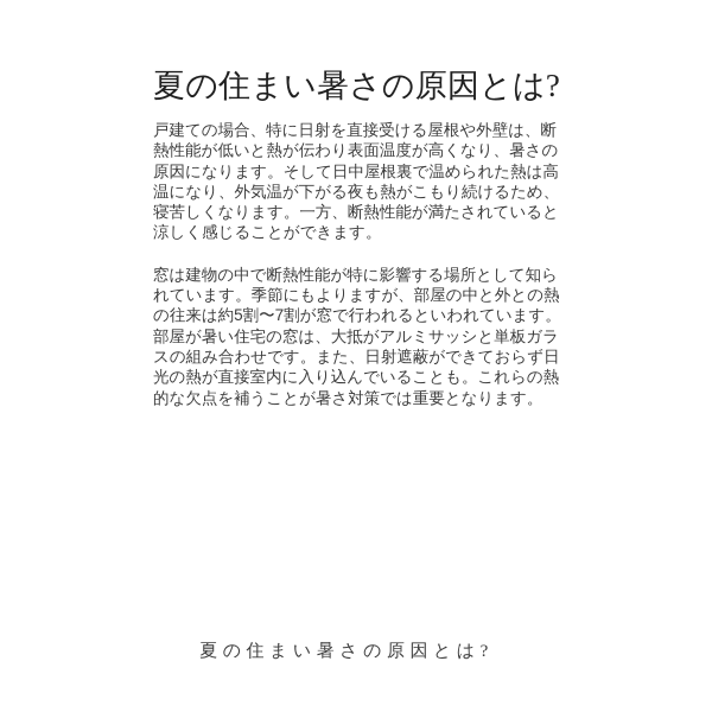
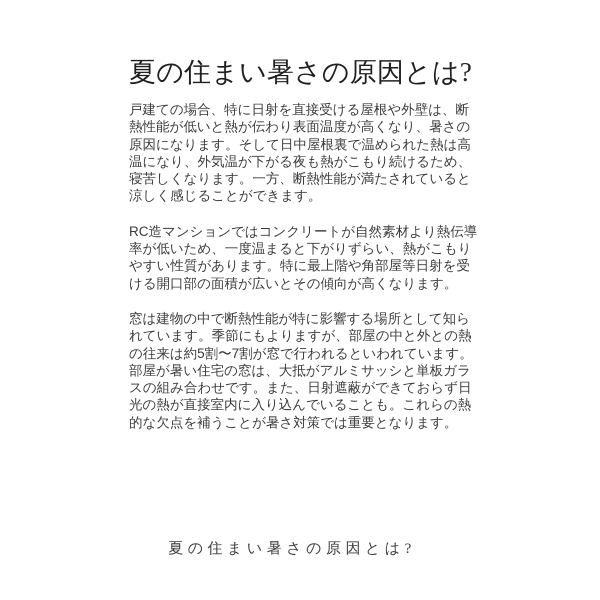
  夏の住まい暑さの原因とは?
  戸建ての場合、特に日射を直接受ける屋根や外壁は、断熱性能が低いと熱が伝わり表面温度が高くなり、暑さの原因になります。そして日中屋根裏で温められた熱は高温になり、外気温が下がる夜も熱がこもり続けるため、寝苦しくなります。一方、断熱性能が満たされていると涼しく感じることができます。
+ RC造マンションではコンクリートが自然素材より熱伝導率が低いため、一度温まると下がりずらい、熱がこもりやすい性質があります。特に最上階や角部屋等日射を受ける開口部の面積が広いとその傾向が高くなります。
  窓は建物の中で断熱性能が特に影響する場所として知られています。季節にもよりますが、部屋の中と外との熱の往来は約5割〜7割が窓で行われるといわれています。部屋が暑い住宅の窓は、大抵がアルミサッシと単板ガラスの組み合わせです。また、日射遮蔽ができておらず日光の熱が直接室内に入り込んでいることも。これらの熱的な欠点を補うことが暑さ対策では重要となります。
  夏の住まい暑さの原因とは?
